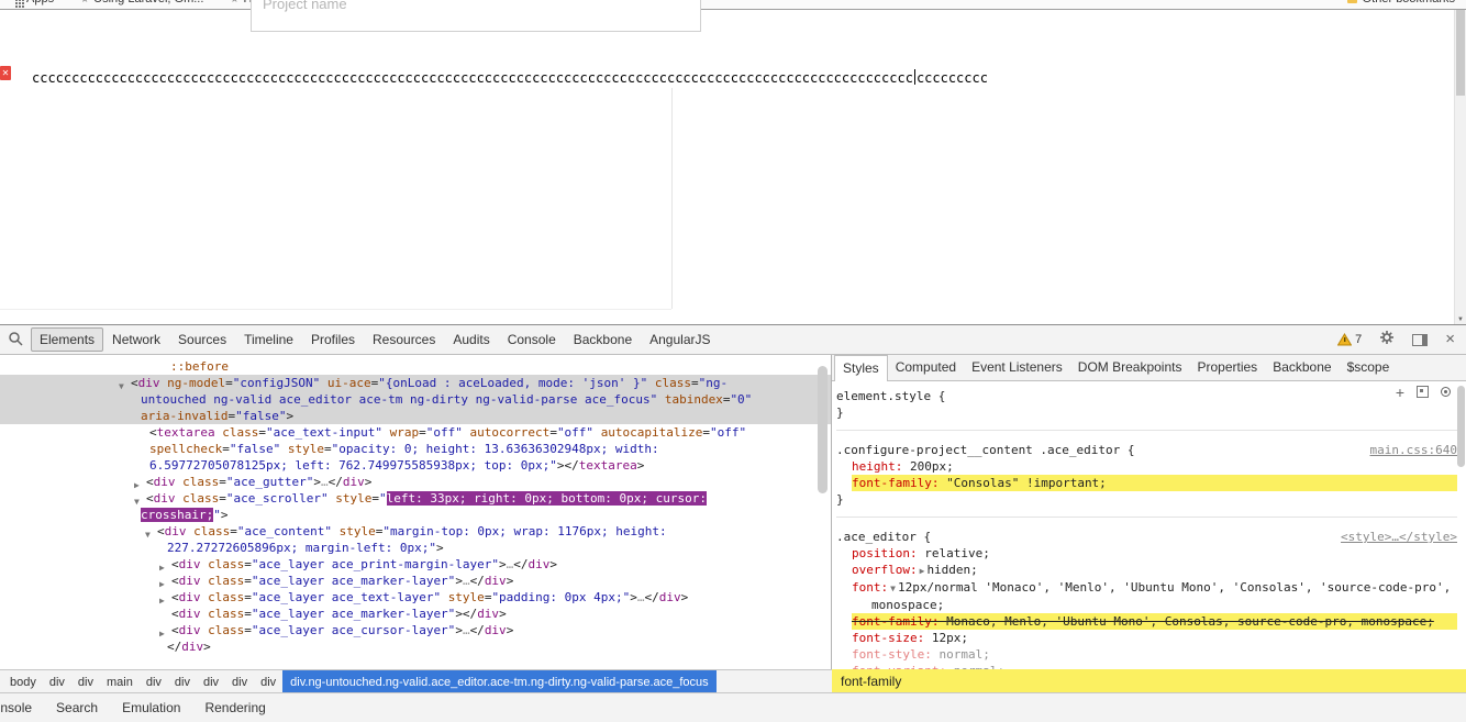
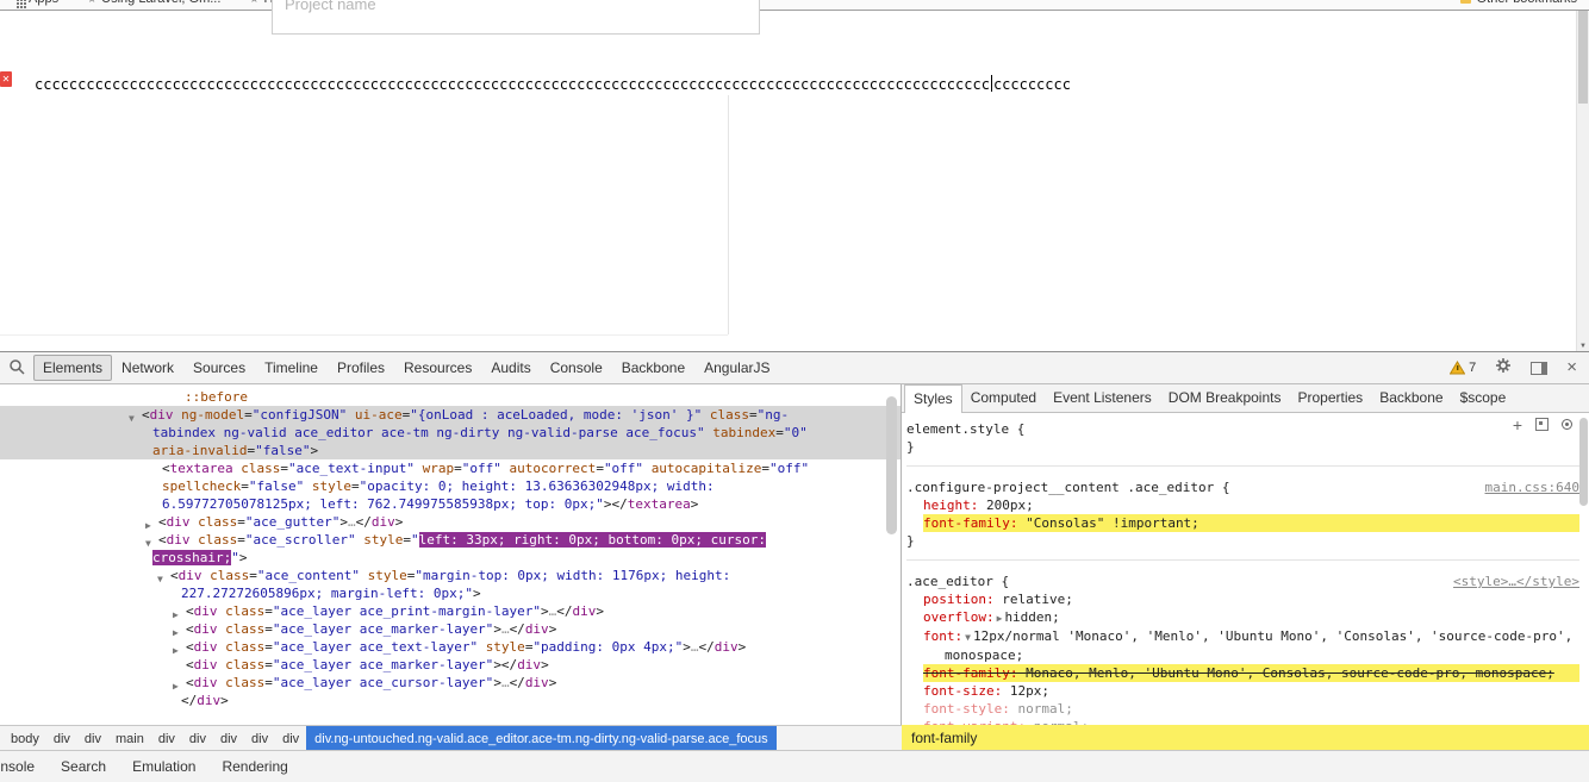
  Project name
  ✕
  ccccccccccccccccccccccccccccccccccccccccccccccccccccccccccccccccccccccccccccccccccccccccccccccccccccccccccccccc ccccccccc
  Elements
  Network
  Sources
  Timeline
  Profiles
  Resources
  Audits
  Console
  Backbone
  AngularJS
  7
  ×
  ::before
  ▼
  <div ng-model="configJSON" ui-ace="{onLoad : aceLoaded, mode: 'json' }" class="ng-
- untouched ng-valid ace_editor ace-tm ng-dirty ng-valid-parse ace_focus" tabindex="0"
+ tabindex ng-valid ace_editor ace-tm ng-dirty ng-valid-parse ace_focus" tabindex="0"
  aria-invalid="false">
  <textarea class="ace_text-input" wrap="off" autocorrect="off" autocapitalize="off"
  spellcheck="false" style="opacity: 0; height: 13.63636302948px; width:
  6.59772705078125px; left: 762.749975585938px; top: 0px;"></textarea>
  ▶
  <div class="ace_gutter">…</div>
  ▼
  <div class="ace_scroller" style="left: 33px; right: 0px; bottom: 0px; cursor:
  crosshair;">
  ▼
- <div class="ace_content" style="margin-top: 0px; wrap: 1176px; height:
+ <div class="ace_content" style="margin-top: 0px; width: 1176px; height:
  227.27272605896px; margin-left: 0px;">
  ▶
  <div class="ace_layer ace_print-margin-layer">…</div>
  ▶
  <div class="ace_layer ace_marker-layer">…</div>
  ▶
  <div class="ace_layer ace_text-layer" style="padding: 0px 4px;">…</div>
  <div class="ace_layer ace_marker-layer"></div>
  ▶
  <div class="ace_layer ace_cursor-layer">…</div>
  </div>
  Styles
  Computed
  Event Listeners
  DOM Breakpoints
  Properties
  Backbone
  $scope
  element.style {
  }
  main.css:640
  .configure-project__content .ace_editor {
  height: 200px;
  font-family: "Consolas" !important;
  }
  <style>…</style>
  .ace_editor {
  position: relative;
  overflow: ▶ hidden;
  font: ▼ 12px/normal 'Monaco', 'Menlo', 'Ubuntu Mono', 'Consolas', 'source-code-pro', monospace;
  font-family: Monaco, Menlo, 'Ubuntu Mono', Consolas, source-code-pro, monospace;
  font-size: 12px;
  font-style: normal;
  +
  body
  div
  div
  main
  div
  div
  div
  div
  div
  div.ng-untouched.ng-valid.ace_editor.ace-tm.ng-dirty.ng-valid-parse.ace_focus
  font-family
  nsole
  Search
  Emulation
  Rendering
